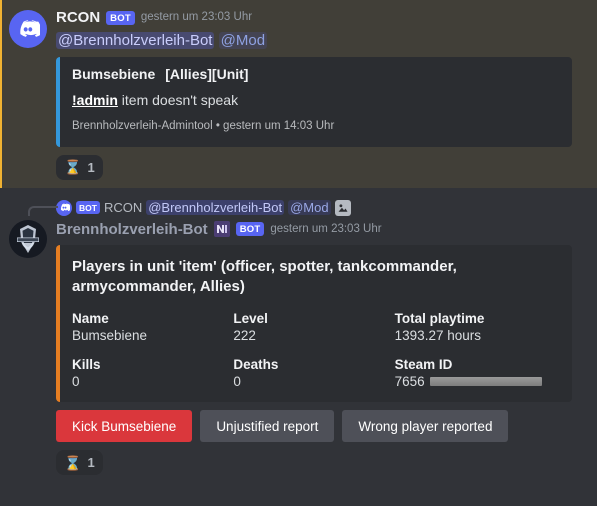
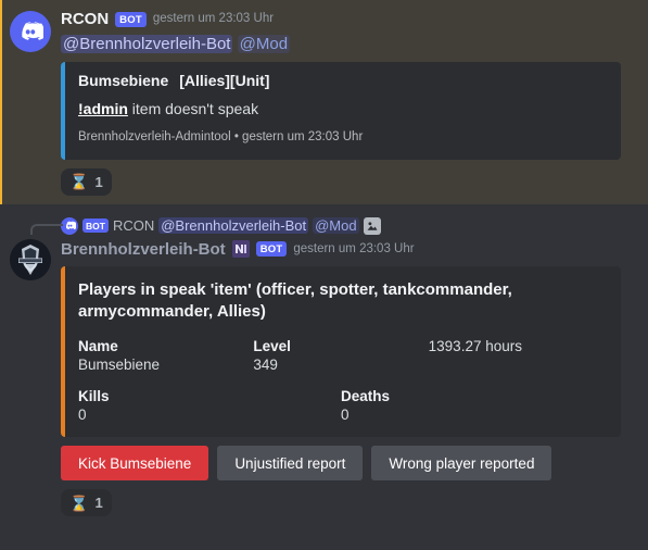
  RCON
  BOT
  gestern um 23:03 Uhr
  @Brennholzverleih-Bot @Mod
  Bumsebiene
  [Allies][Unit]
  !admin item doesn't speak
- Brennholzverleih-Admintool • gestern um 14:03 Uhr
+ Brennholzverleih-Admintool • gestern um 23:03 Uhr
  ⌛
  1
  BOT
  RCON
  @Brennholzverleih-Bot
  @Mod
  Brennholzverleih-Bot
  BOT
  gestern um 23:03 Uhr
- Players in unit 'item' (officer, spotter, tankcommander, armycommander, Allies)
+ Players in speak 'item' (officer, spotter, tankcommander, armycommander, Allies)
  Name
  Bumsebiene
  Level
- 222
+ 349
- Total playtime
  1393.27 hours
  Kills
  0
  Deaths
  0
- Steam ID
- 7656
  Kick Bumsebiene
  Unjustified report
  Wrong player reported
  ⌛
  1
